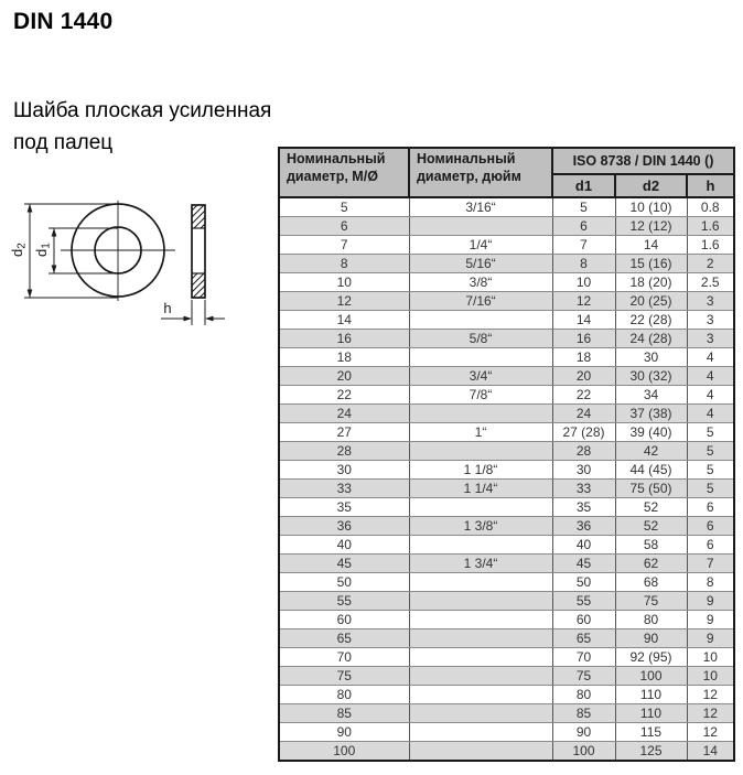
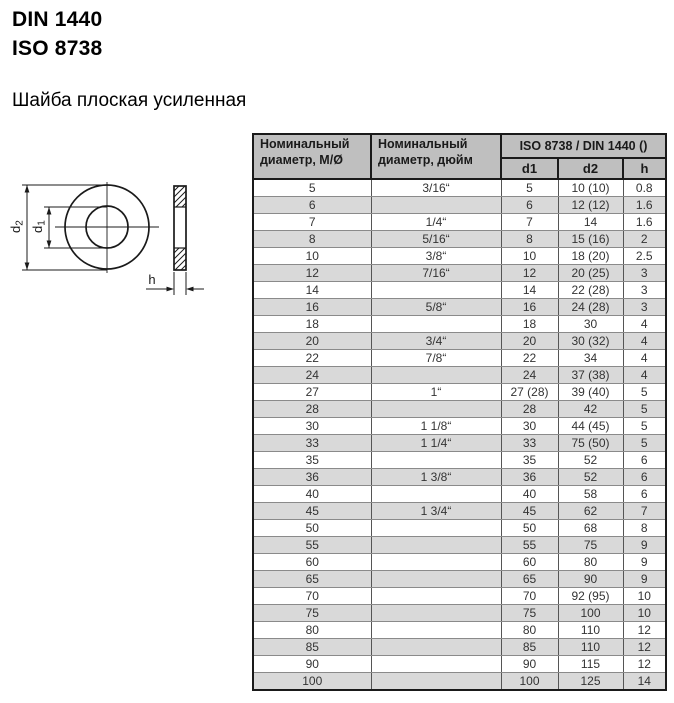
  DIN 1440
+ ISO 8738
  Шайба плоская усиленная
- под палец
  h
  Номинальный диаметр, М/Ø	Номинальный диаметр, дюйм	ISO 8738 / DIN 1440 ()
  d1	d2	h
  5	3/16“	5	10 (10)	0.8
  6		6	12 (12)	1.6
  7	1/4“	7	14	1.6
  8	5/16“	8	15 (16)	2
  10	3/8“	10	18 (20)	2.5
  12	7/16“	12	20 (25)	3
  14		14	22 (28)	3
  16	5/8“	16	24 (28)	3
  18		18	30	4
  20	3/4“	20	30 (32)	4
  22	7/8“	22	34	4
  24		24	37 (38)	4
  27	1“	27 (28)	39 (40)	5
  28		28	42	5
  30	1 1/8“	30	44 (45)	5
  33	1 1/4“	33	75 (50)	5
  35		35	52	6
  36	1 3/8“	36	52	6
  40		40	58	6
  45	1 3/4“	45	62	7
  50		50	68	8
  55		55	75	9
  60		60	80	9
  65		65	90	9
  70		70	92 (95)	10
  75		75	100	10
  80		80	110	12
  85		85	110	12
  90		90	115	12
  100		100	125	14
